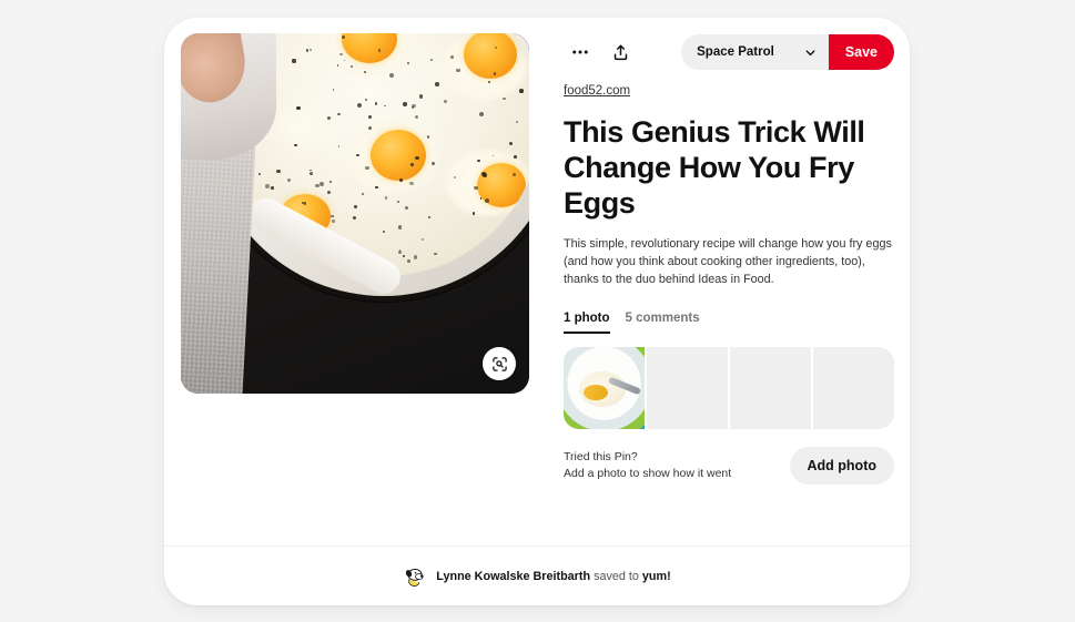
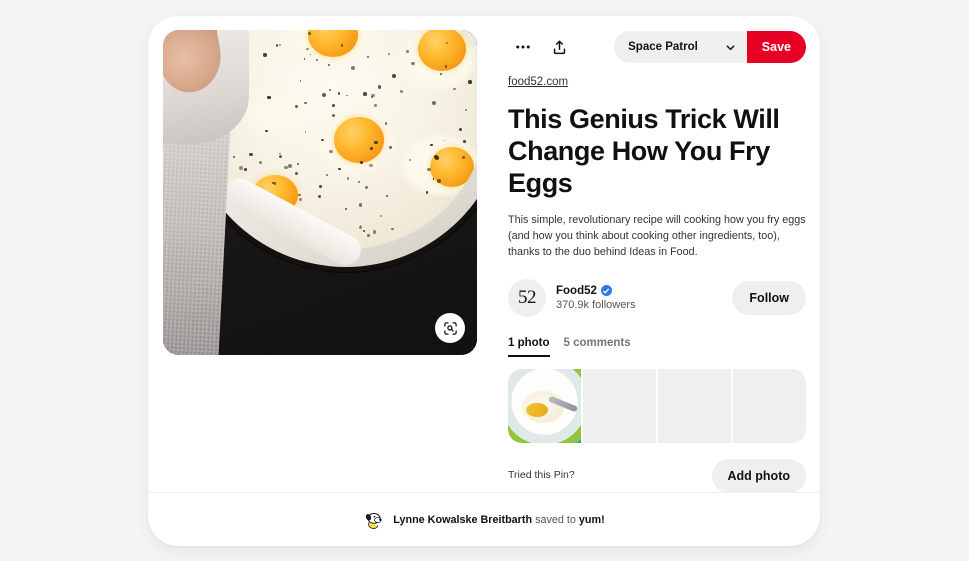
  Space Patrol
  Save
  food52.com
  This Genius Trick Will Change How You Fry Eggs
- This simple, revolutionary recipe will change how you fry eggs (and how you think about cooking other ingredients, too), thanks to the duo behind Ideas in Food.
+ This simple, revolutionary recipe will cooking how you fry eggs (and how you think about cooking other ingredients, too), thanks to the duo behind Ideas in Food.
+ 52
+ Food52
+ 370.9k followers
+ Follow
  1 photo
  5 comments
  Tried this Pin?
- Add a photo to show how it went
  Add photo
  Lynne Kowalske Breitbarth saved to yum!
